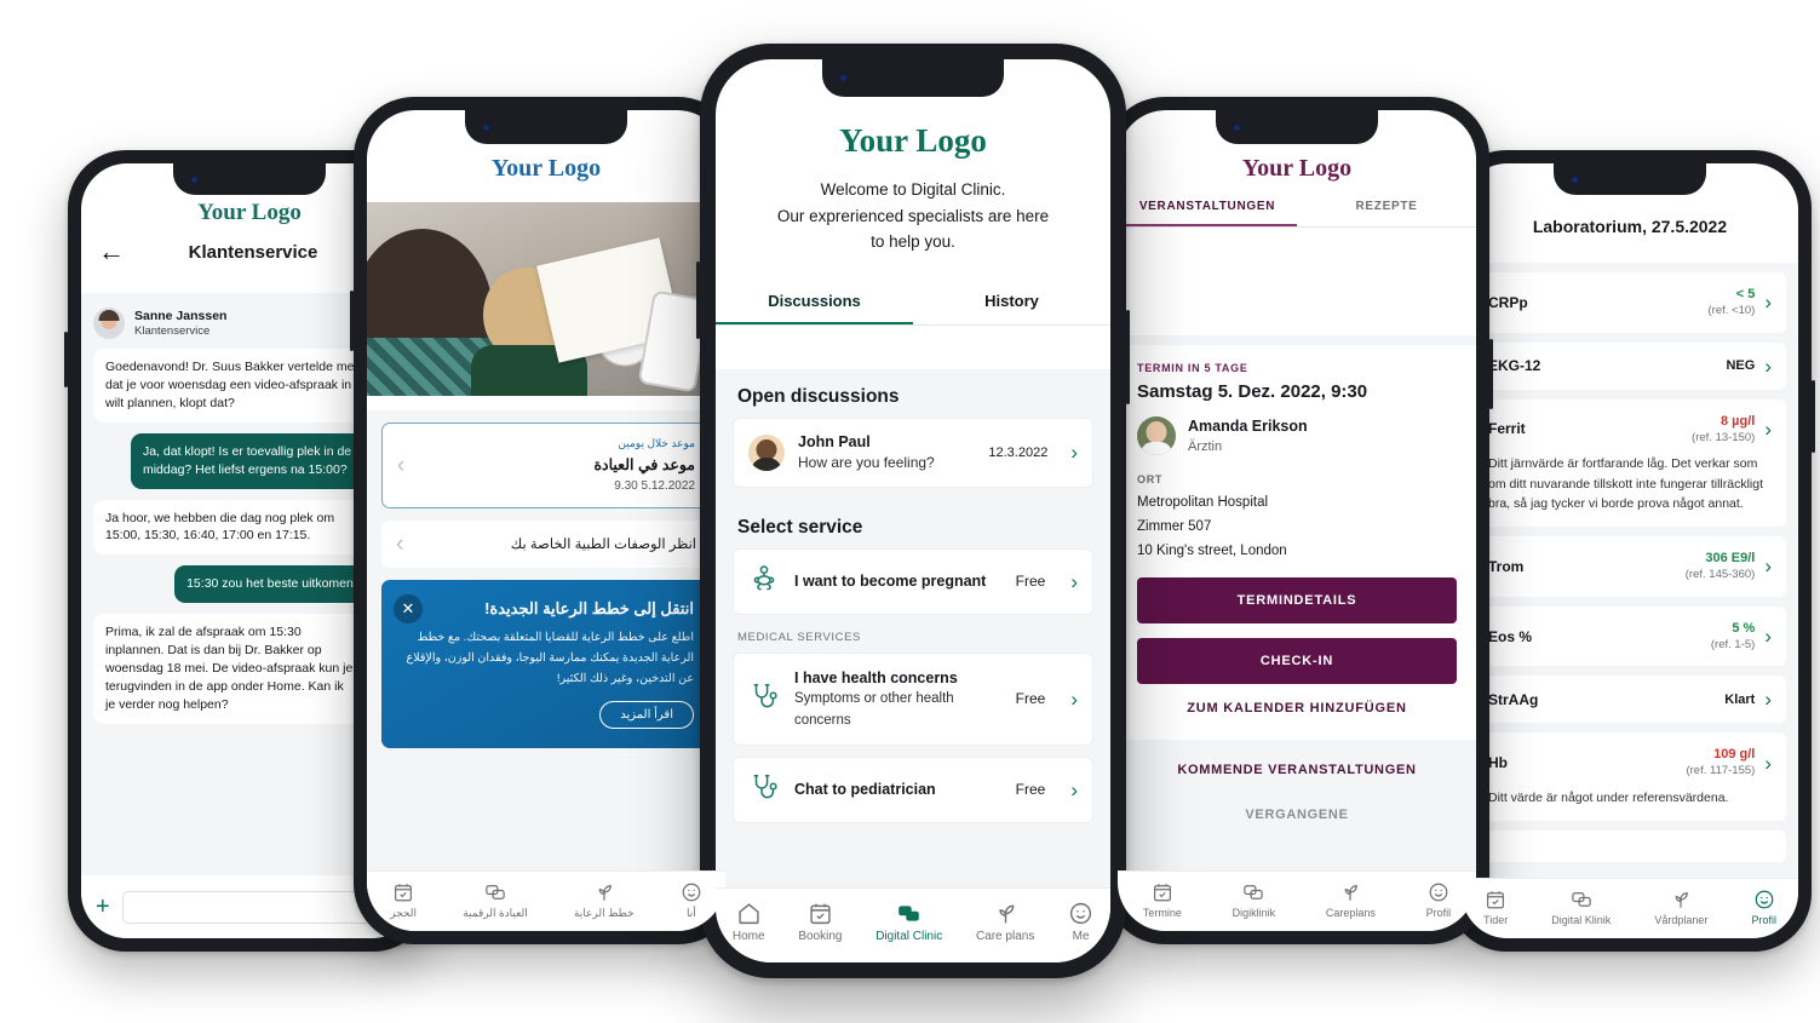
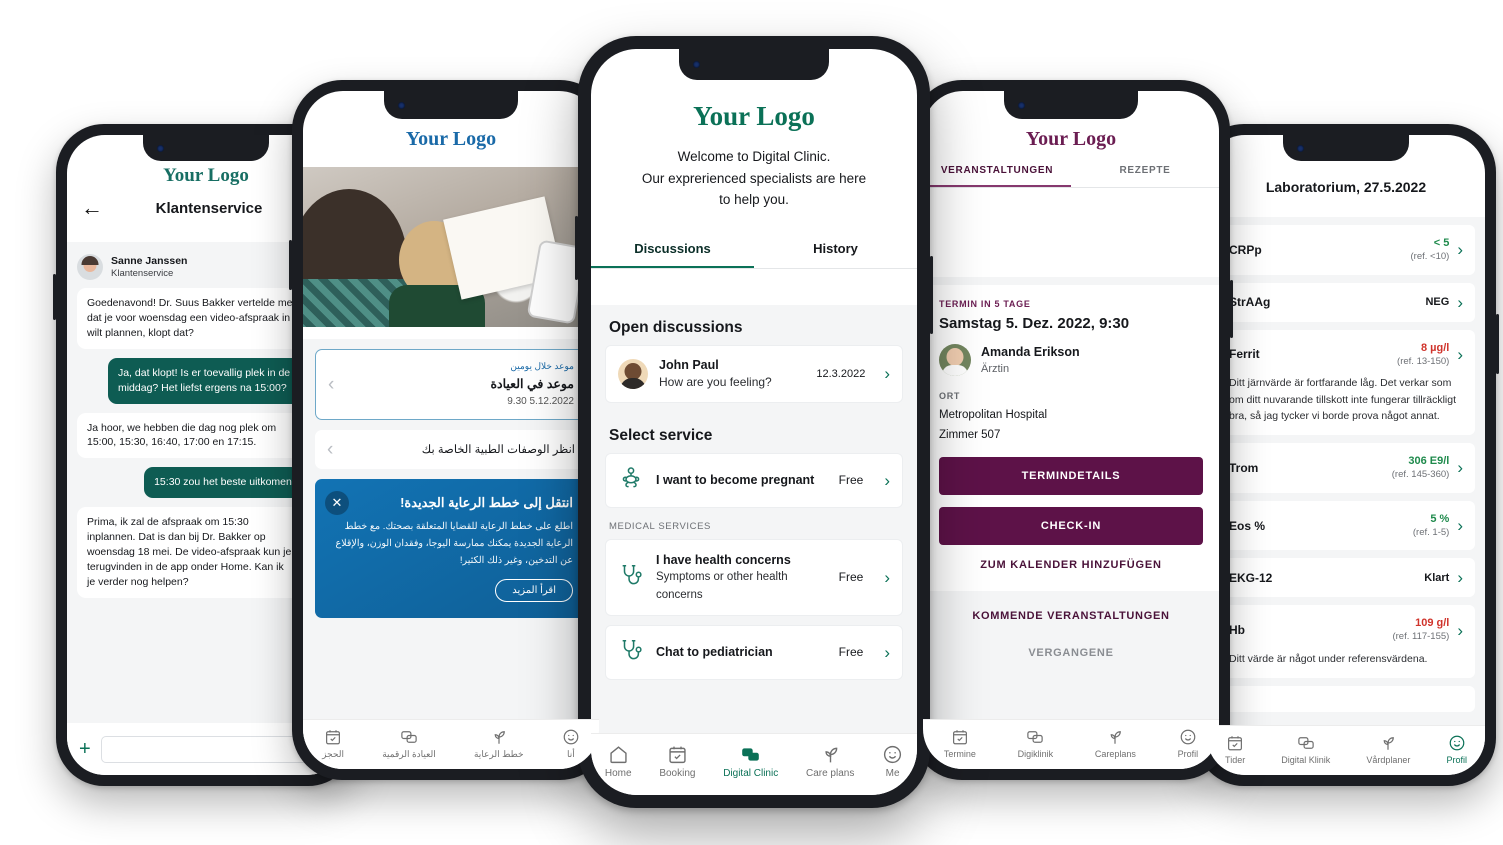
  Your Logo
  ←
  Klantenservice
  Sanne Janssen
  Klantenservice
  Goedenavond! Dr. Suus Bakker vertelde me dat je voor woensdag een video-afspraak in wilt plannen, klopt dat?
  Ja, dat klopt! Is er toevallig plek in de middag? Het liefst ergens na 15:00?
  Ja hoor, we hebben die dag nog plek om 15:00, 15:30, 16:40, 17:00 en 17:15.
  15:30 zou het beste uitkomen
  Prima, ik zal de afspraak om 15:30 inplannen. Dat is dan bij Dr. Bakker op woensdag 18 mei. De video-afspraak kun je terugvinden in de app onder Home. Kan ik je verder nog helpen?
  +
  Your Logo
  ‹
  موعد خلال يومين
  موعد في العيادة
  5.12.2022 9.30
  ‹
  انظر الوصفات الطبية الخاصة بك
  ✕
  انتقل إلى خطط الرعاية الجديدة!
  اطلع على خطط الرعاية للقضايا المتعلقة بصحتك. مع خطط الرعاية الجديدة يمكنك ممارسة اليوجا، وفقدان الوزن، والإقلاع عن التدخين، وغير ذلك الكثير!
  اقرأ المزيد
  الحجز
  العيادة الرقمية
  خطط الرعاية
  أنا
  Laboratorium, 27.5.2022
  CRPp
  < 5
  (ref. <10)
  ›
- EKG-12
+ StrAAg
  NEG
  ›
  Ferrit
  8 µg/l
  (ref. 13-150)
  ›
  Ditt järnvärde är fortfarande låg. Det verkar som om ditt nuvarande tillskott inte fungerar tillräckligt bra, så jag tycker vi borde prova något annat.
  Trom
  306 E9/l
  (ref. 145-360)
  ›
  Eos %
  5 %
  (ref. 1-5)
  ›
- StrAAg
+ EKG-12
  Klart
  ›
  Hb
  109 g/l
  (ref. 117-155)
  ›
  Ditt värde är något under referensvärdena.
  Tider
  Digital Klinik
  Vårdplaner
  Profil
  Your Logo
  VERANSTALTUNGEN
  REZEPTE
  TERMIN IN 5 TAGE
  Samstag 5. Dez. 2022, 9:30
  Amanda Erikson
  Ärztin
  ORT
  Metropolitan Hospital
  Zimmer 507
- 10 King's street, London
  TERMINDETAILS
  CHECK-IN
  ZUM KALENDER HINZUFÜGEN
  KOMMENDE VERANSTALTUNGEN
  VERGANGENE
  Termine
  Digiklinik
  Careplans
  Profil
  Your Logo
  Welcome to Digital Clinic.
  Our exprerienced specialists are here
  to help you.
  Discussions
  History
  Open discussions
  John Paul
  How are you feeling?
  12.3.2022
  ›
  Select service
  I want to become pregnant
  Free
  ›
  MEDICAL SERVICES
  I have health concerns
  Symptoms or other health concerns
  Free
  ›
  Chat to pediatrician
  Free
  ›
  Home
  Booking
  Digital Clinic
  Care plans
  Me
